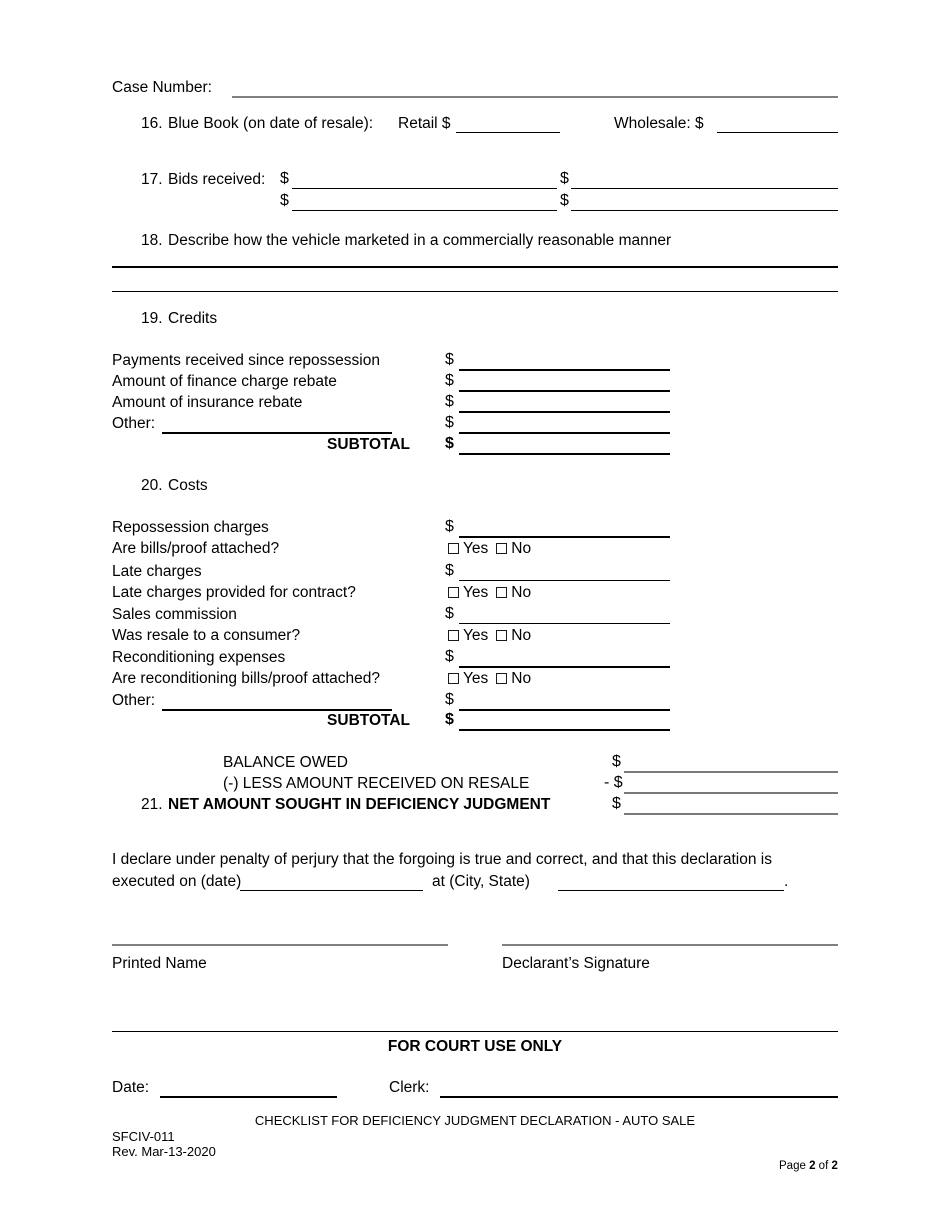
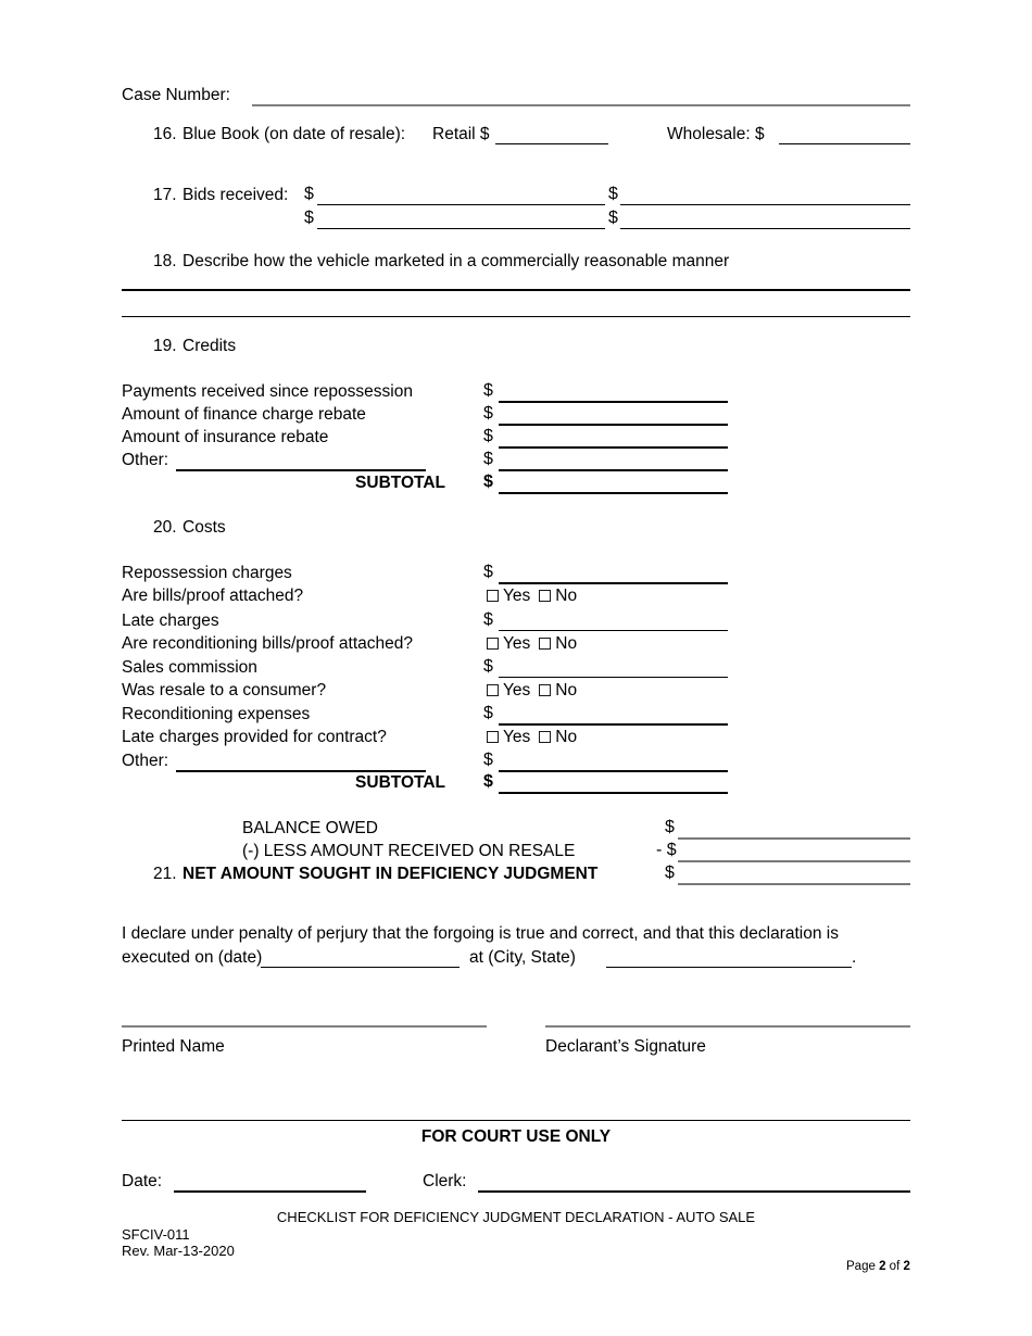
  Case Number:
  16.
  Blue Book (on date of resale):
  Retail $
  Wholesale: $
  17.
  Bids received:
  $
  $
  $
  $
  18.
  Describe how the vehicle marketed in a commercially reasonable manner
  19.
  Credits
  Payments received since repossession
  $
  Amount of finance charge rebate
  $
  Amount of insurance rebate
  $
  Other:
  $
  SUBTOTAL
  $
  20.
  Costs
  Repossession charges
  $
  Are bills/proof attached?
  Yes No
  Late charges
  $
- Late charges provided for contract?
+ Are reconditioning bills/proof attached?
  Yes No
  Sales commission
  $
  Was resale to a consumer?
  Yes No
  Reconditioning expenses
  $
- Are reconditioning bills/proof attached?
+ Late charges provided for contract?
  Yes No
  Other:
  $
  SUBTOTAL
  $
  BALANCE OWED
  $
  (-) LESS AMOUNT RECEIVED ON RESALE
  - $
  21.
  NET AMOUNT SOUGHT IN DEFICIENCY JUDGMENT
  $
  I declare under penalty of perjury that the forgoing is true and correct, and that this declaration is
  executed on (date)
  at (City, State)
  .
  Printed Name
  Declarant’s Signature
  FOR COURT USE ONLY
  Date:
  Clerk:
  CHECKLIST FOR DEFICIENCY JUDGMENT DECLARATION - AUTO SALE
  SFCIV-011
  Rev. Mar-13-2020
  Page 2 of 2
